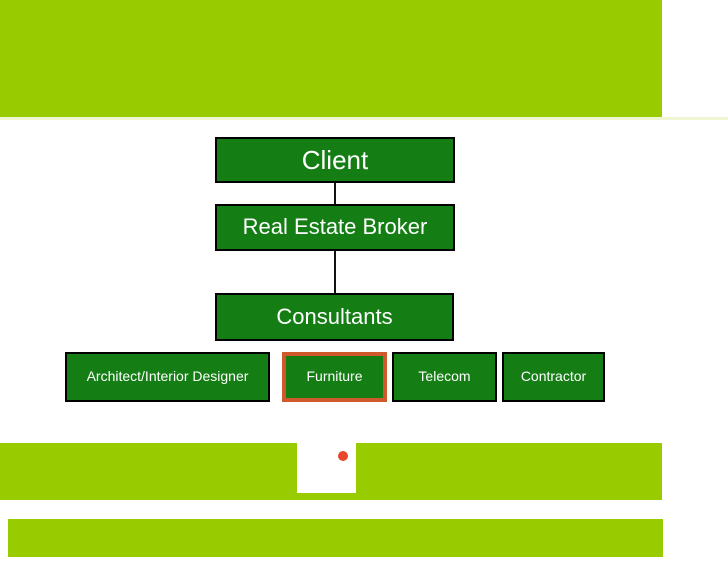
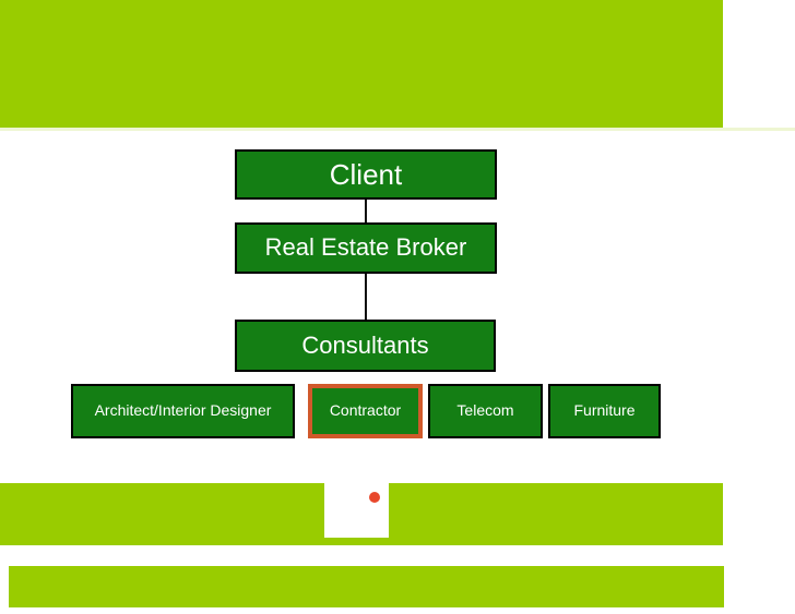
  Client
  Real Estate Broker
  Consultants
  Architect/Interior Designer
- Furniture
+ Contractor
  Telecom
- Contractor
+ Furniture
